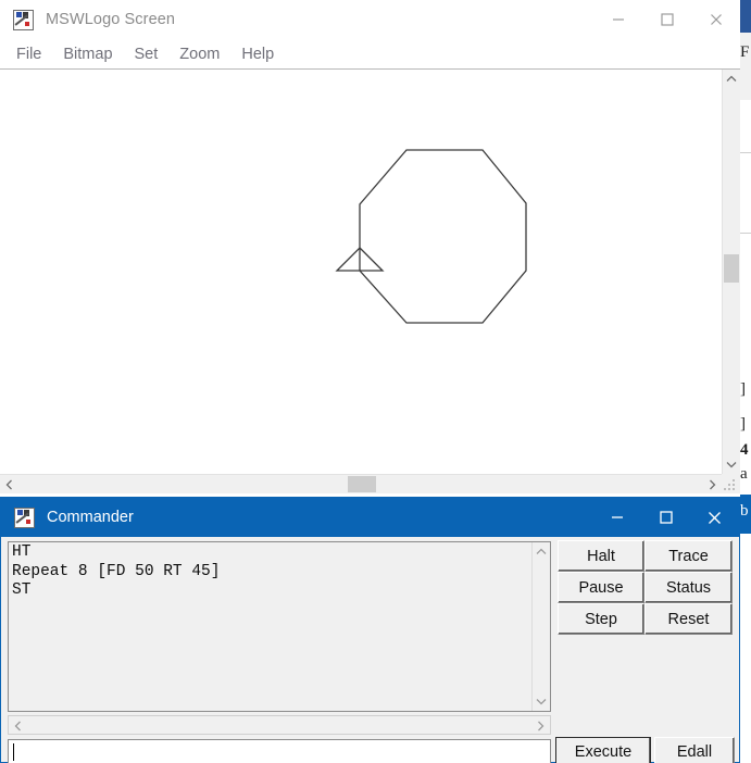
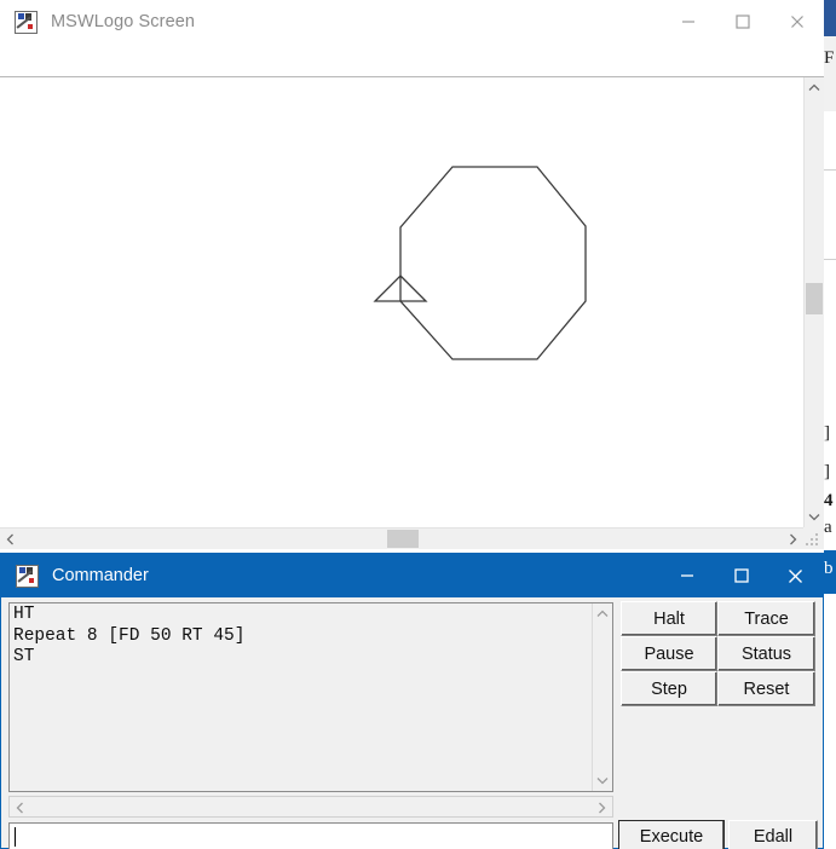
  F
  ]
  ]
  4
  a
  b
  MSWLogo Screen
- File
- Bitmap
- Set
- Zoom
- Help
  Commander
  HT
  Repeat 8 [FD 50 RT 45]
  ST
  Halt
  Trace
  Pause
  Status
  Step
  Reset
  Execute
  Edall
